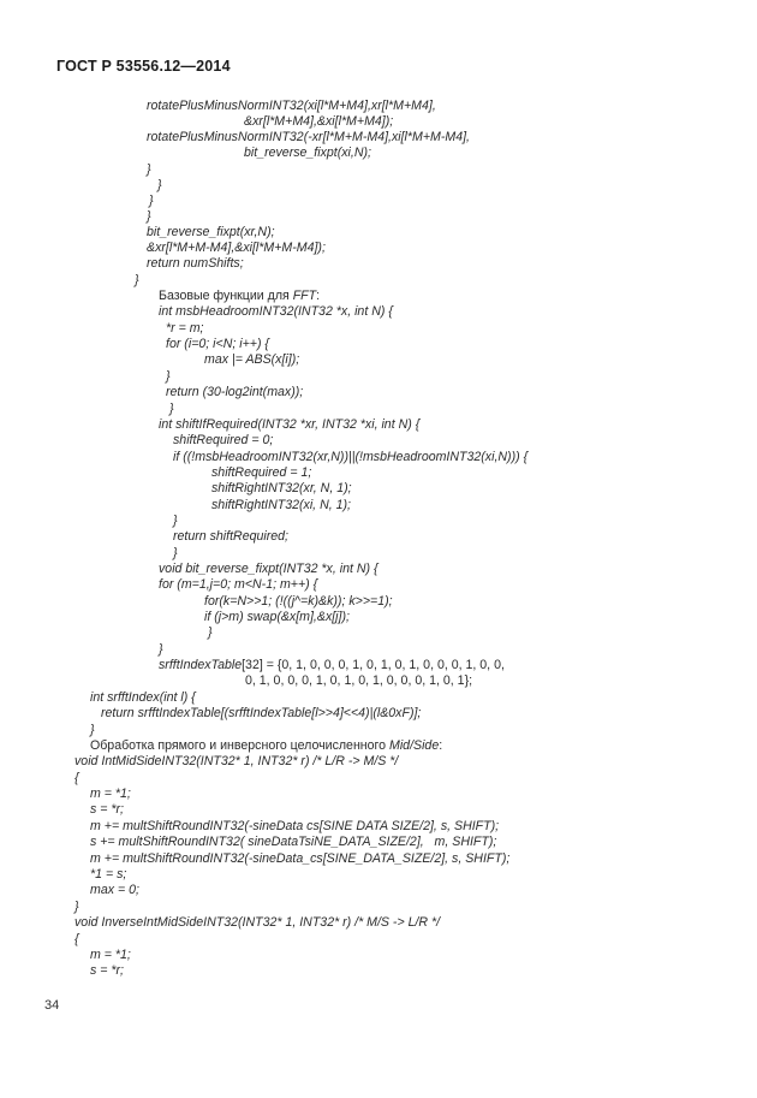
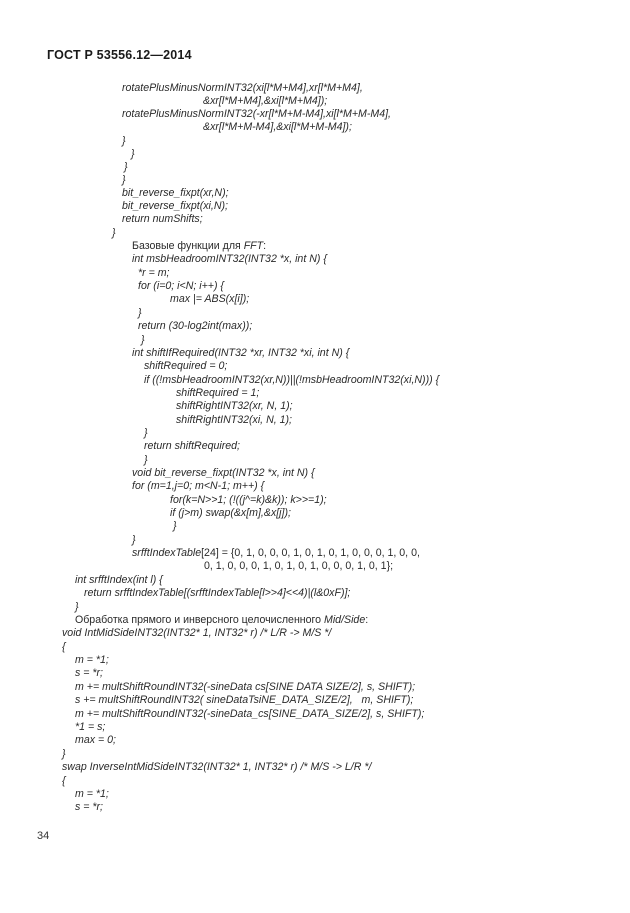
  ГОСТ Р 53556.12—2014
  rotatePlusMinusNormINT32(xi[l*M+M4],xr[l*M+M4],
  &xr[l*M+M4],&xi[l*M+M4]);
  rotatePlusMinusNormINT32(-xr[l*M+M-M4],xi[l*M+M-M4],
- bit_reverse_fixpt(xi,N);
+ &xr[l*M+M-M4],&xi[l*M+M-M4]);
  }
  }
  }
  }
  bit_reverse_fixpt(xr,N);
- &xr[l*M+M-M4],&xi[l*M+M-M4]);
+ bit_reverse_fixpt(xi,N);
  return numShifts;
  }
  Базовые функции для FFT:
  int msbHeadroomINT32(INT32 *x, int N) {
  *r = m;
  for (i=0; i<N; i++) {
  max |= ABS(x[i]);
  }
  return (30-log2int(max));
  }
  int shiftIfRequired(INT32 *xr, INT32 *xi, int N) {
  shiftRequired = 0;
  if ((!msbHeadroomINT32(xr,N))||(!msbHeadroomINT32(xi,N))) {
  shiftRequired = 1;
  shiftRightINT32(xr, N, 1);
  shiftRightINT32(xi, N, 1);
  }
  return shiftRequired;
  }
  void bit_reverse_fixpt(INT32 *x, int N) {
  for (m=1,j=0; m<N-1; m++) {
  for(k=N>>1; (!((j^=k)&k)); k>>=1);
  if (j>m) swap(&x[m],&x[j]);
  }
  }
- srfftIndexTable[32] = {0, 1, 0, 0, 0, 1, 0, 1, 0, 1, 0, 0, 0, 1, 0, 0,
+ srfftIndexTable[24] = {0, 1, 0, 0, 0, 1, 0, 1, 0, 1, 0, 0, 0, 1, 0, 0,
  0, 1, 0, 0, 0, 1, 0, 1, 0, 1, 0, 0, 0, 1, 0, 1};
  int srfftIndex(int l) {
  return srfftIndexTable[(srfftIndexTable[l>>4]<<4)|(l&0xF)];
  }
  Обработка прямого и инверсного целочисленного Mid/Side:
  void IntMidSideINT32(INT32* 1, INT32* r) /* L/R -> M/S */
  {
  m = *1;
  s = *r;
  m += multShiftRoundINT32(-sineData cs[SINE DATA SIZE/2], s, SHIFT);
  s += multShiftRoundINT32( sineDataTsiNE_DATA_SIZE/2], m, SHIFT);
  m += multShiftRoundINT32(-sineData_cs[SINE_DATA_SIZE/2], s, SHIFT);
  *1 = s;
  max = 0;
  }
- void InverseIntMidSideINT32(INT32* 1, INT32* r) /* M/S -> L/R */
+ swap InverseIntMidSideINT32(INT32* 1, INT32* r) /* M/S -> L/R */
  {
  m = *1;
  s = *r;
  34
